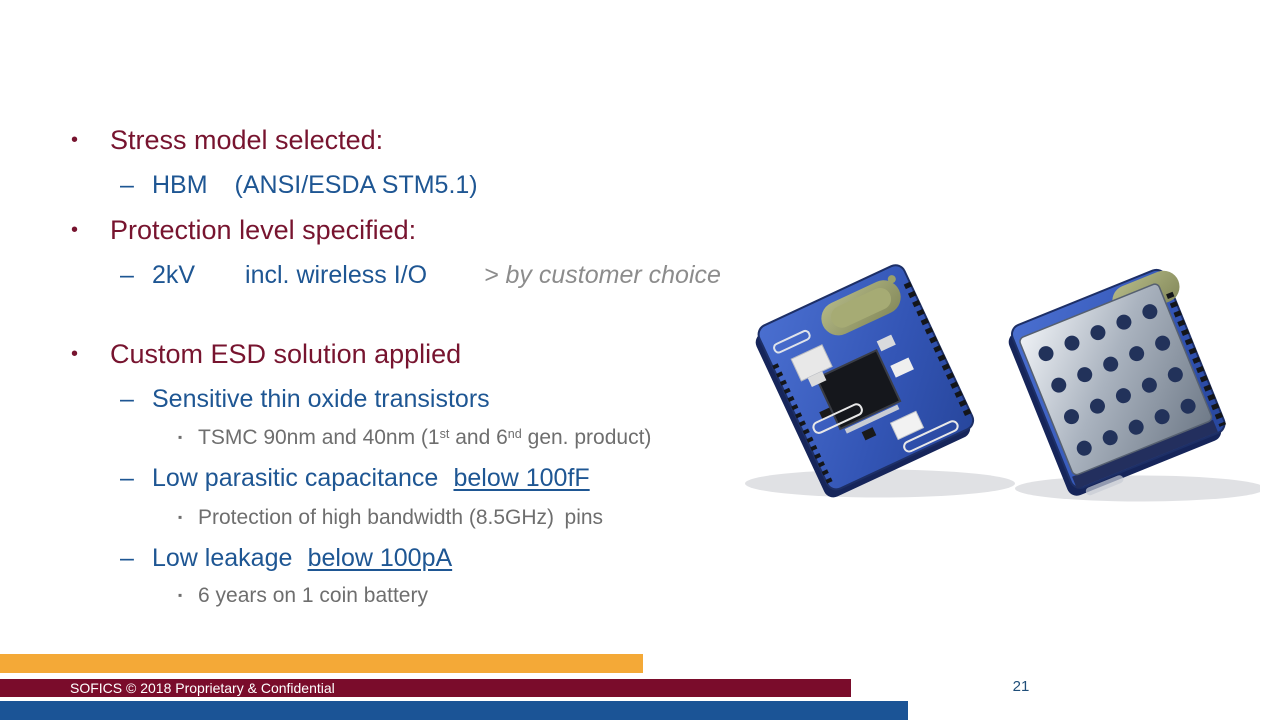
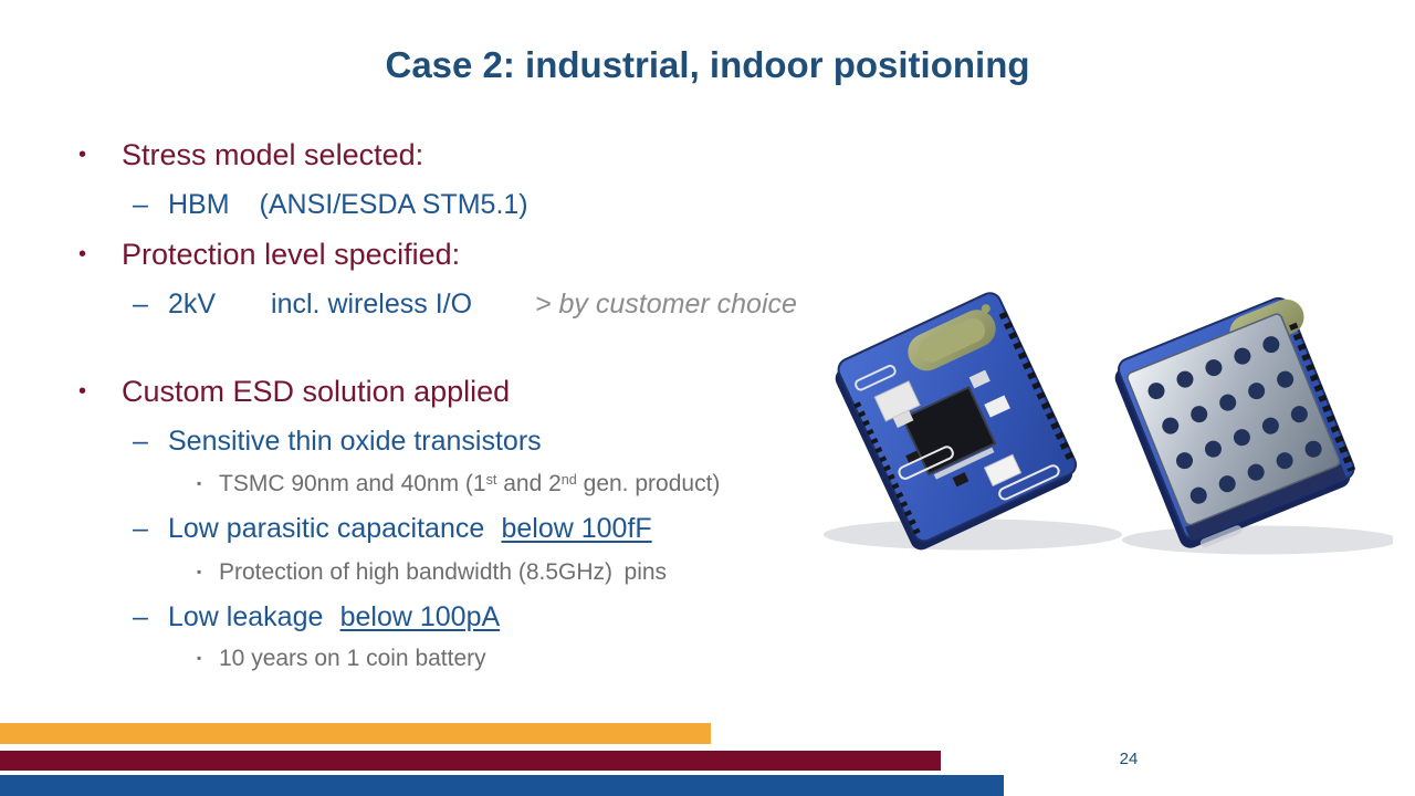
+ Case 2: industrial, indoor positioning
  •
  Stress model selected:
  –
  HBM (ANSI/ESDA STM5.1)
  •
  Protection level specified:
  –
  2kV incl. wireless I/O > by customer choice
  •
  Custom ESD solution applied
  –
  Sensitive thin oxide transistors
  ▪
- TSMC 90nm and 40nm (1st and 6nd gen. product)
+ TSMC 90nm and 40nm (1st and 2nd gen. product)
  –
  Low parasitic capacitance below 100fF
  ▪
  Protection of high bandwidth (8.5GHz) pins
  –
  Low leakage below 100pA
  ▪
- 6 years on 1 coin battery
+ 10 years on 1 coin battery
- SOFICS © 2018 Proprietary & Confidential
- 21
+ 24
